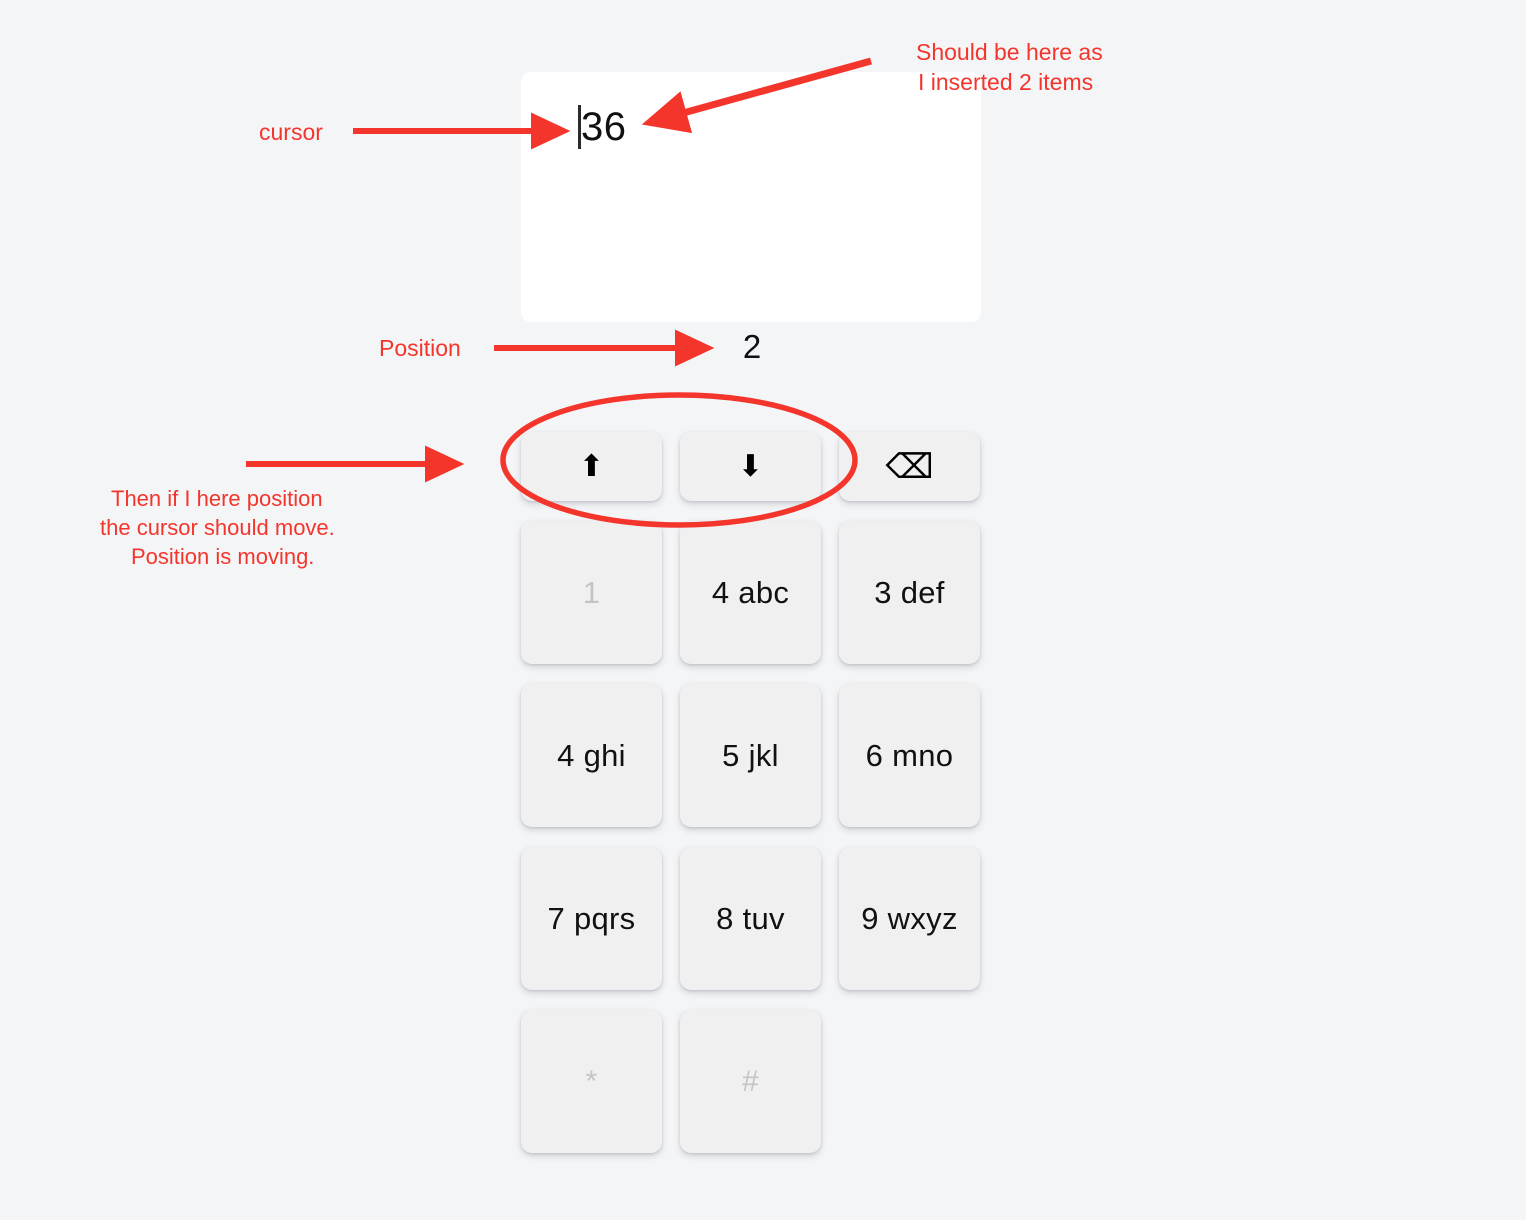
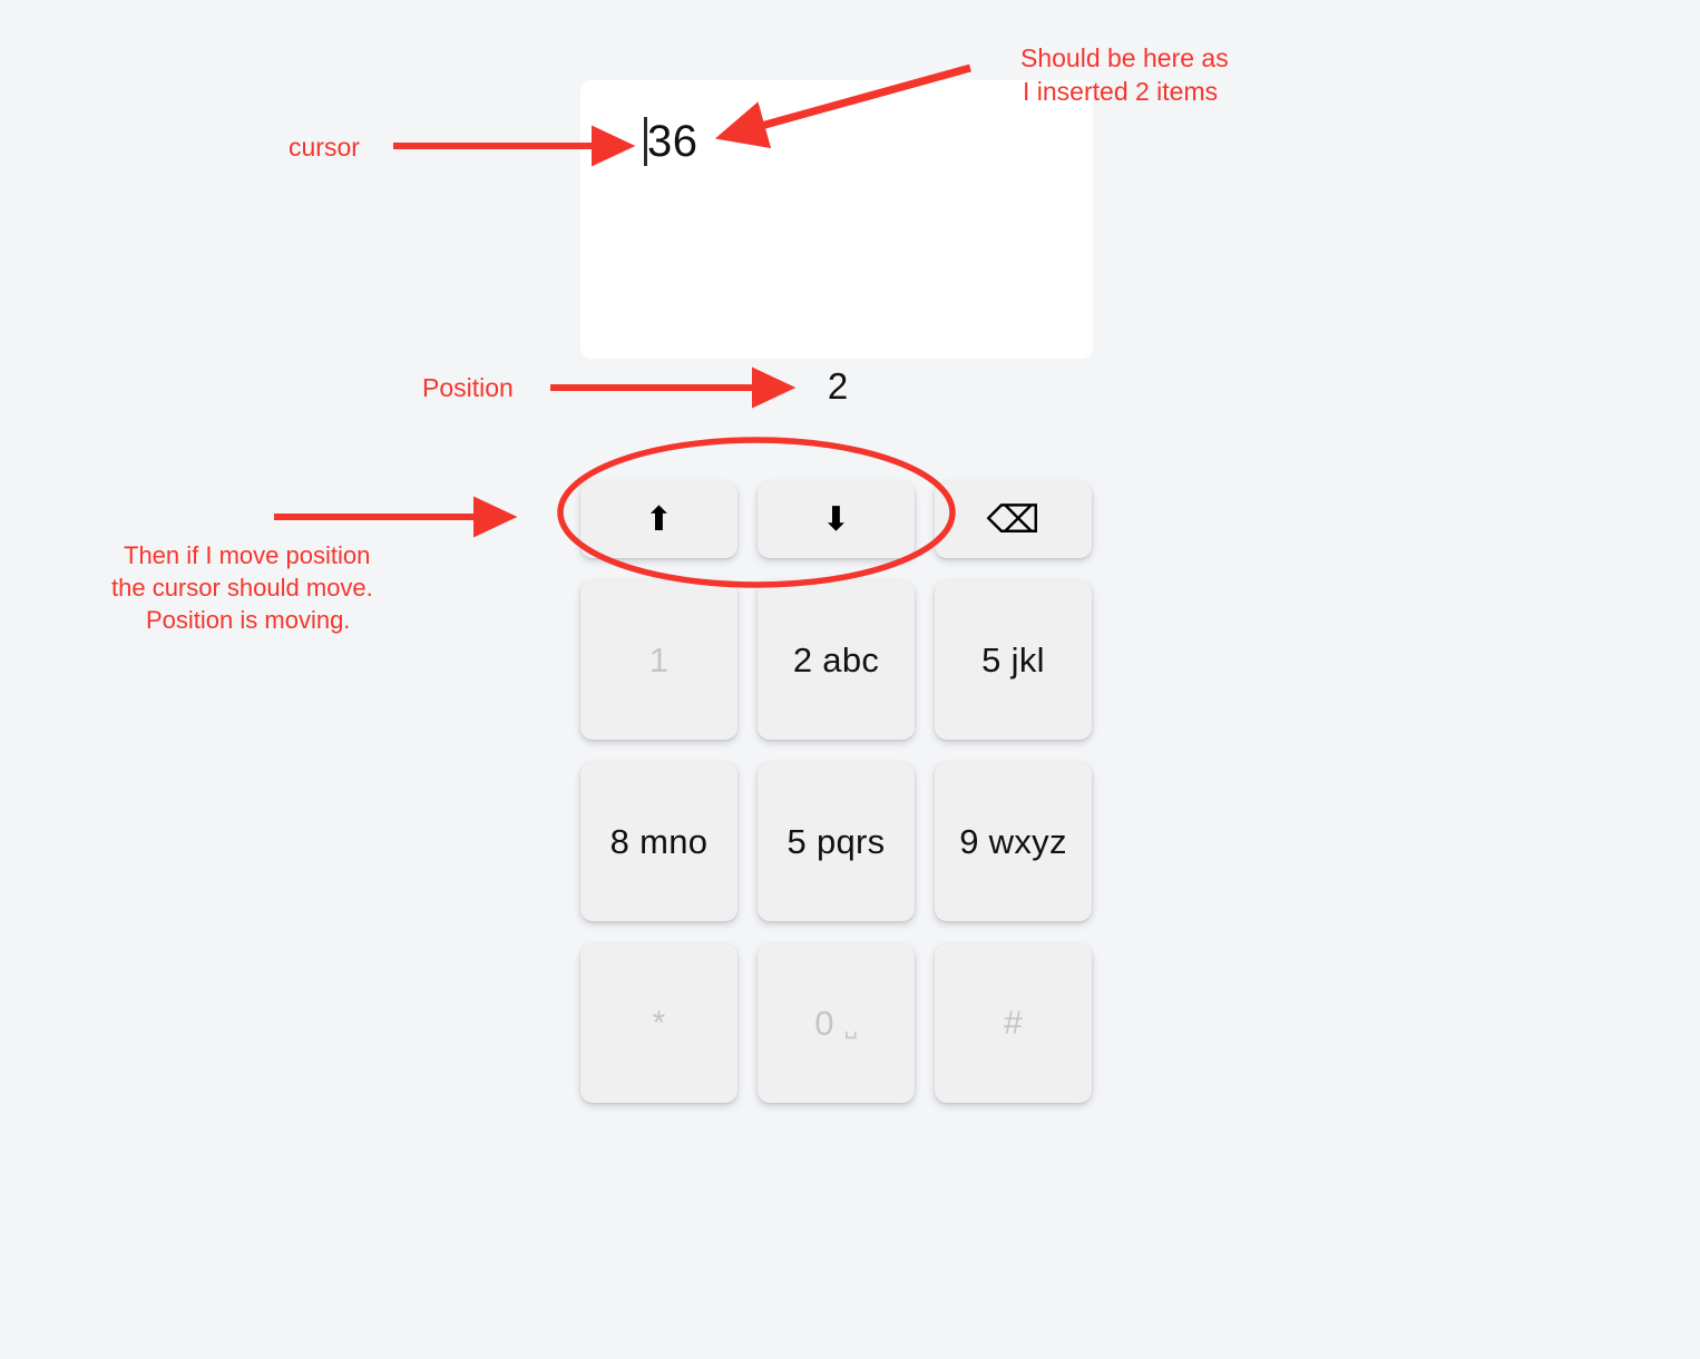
  36
  2
  ⬆
  ⬇
  ⌫
  1
- 4 abc
+ 2 abc
- 3 def
- 4 ghi
  5 jkl
- 6 mno
+ 8 mno
- 7 pqrs
+ 5 pqrs
- 8 tuv
  9 wxyz
  *
+ 0
+ ␣
  #
  cursor
  Should be here as
  I inserted 2 items
  Position
- Then if I here position
+ Then if I move position
  the cursor should move.
  Position is moving.
